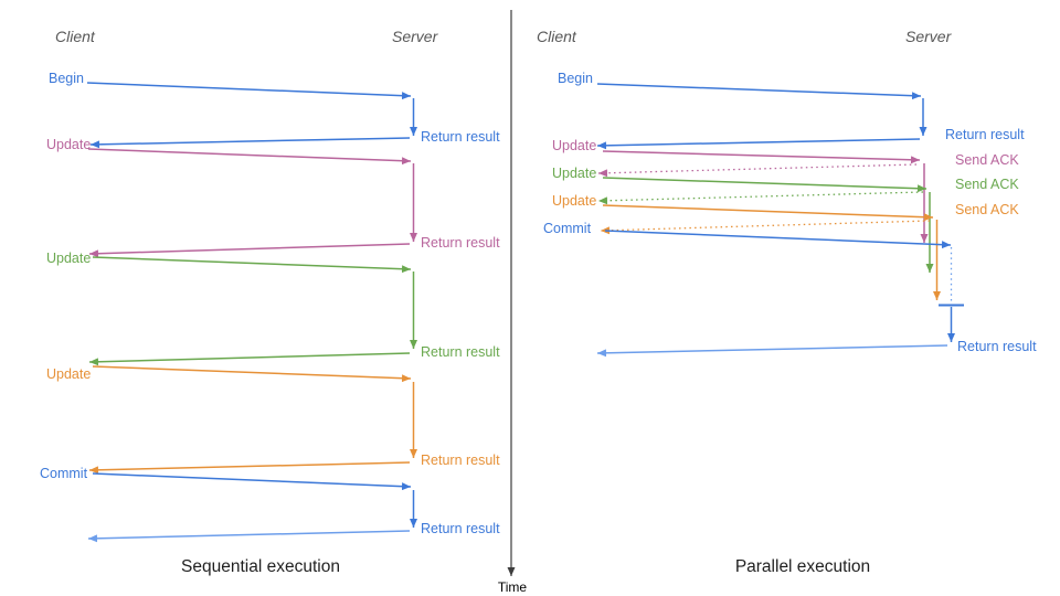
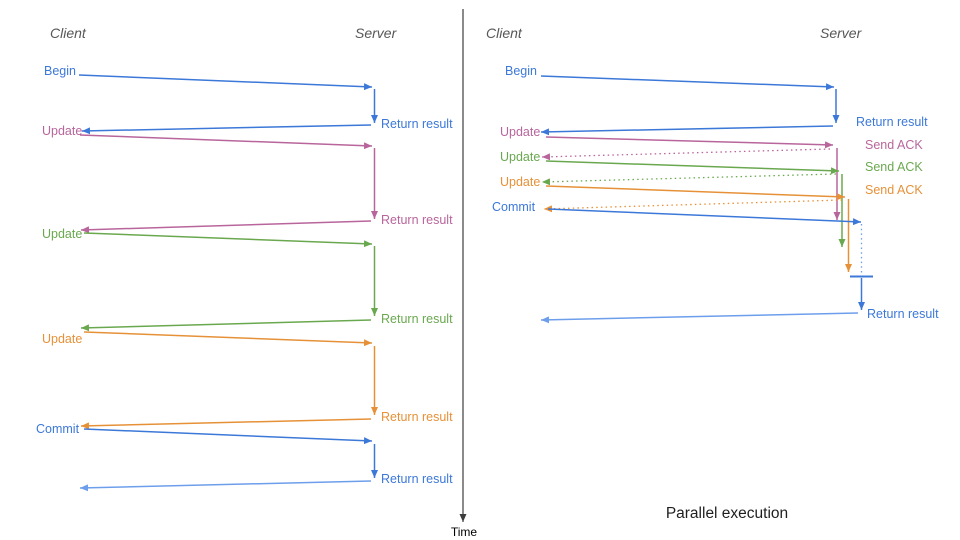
  Client
  Server
  Begin
  Return result
  Update
  Return result
  Update
  Return result
  Update
  Return result
  Commit
  Return result
- Sequential execution
  Client
  Server
  Begin
  Return result
  Update
  Send ACK
  Update
  Send ACK
  Update
  Send ACK
  Commit
  Return result
  Parallel execution
  Time
